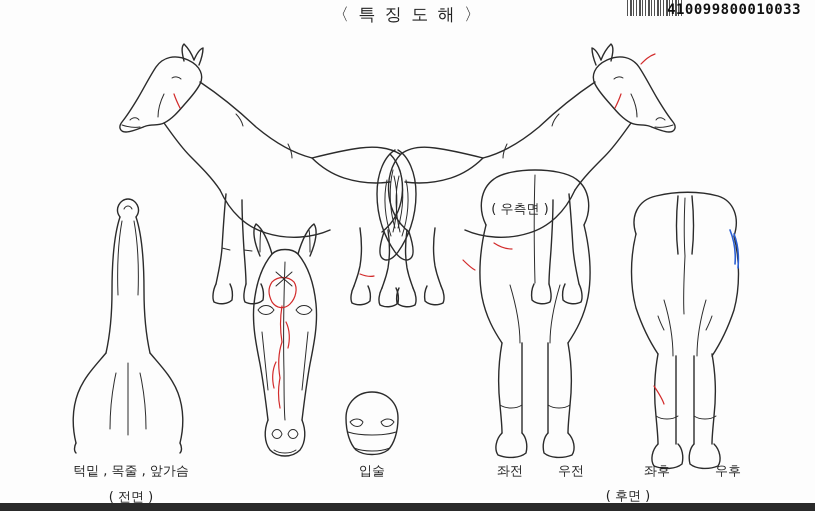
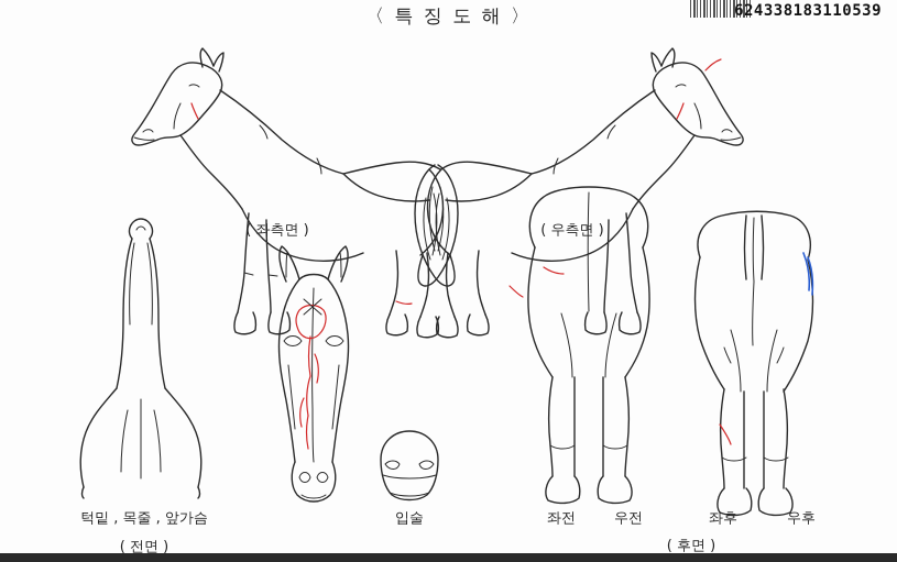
  〈 특 징 도 해 〉
- 410099800010033
+ 624338183110539
+ ( 좌측면 )
  ( 우측면 )
  턱밑 , 목줄 , 앞가슴
  ( 전면 )
  입술
  좌전
  우전
  좌후
  우후
  ( 후면 )
